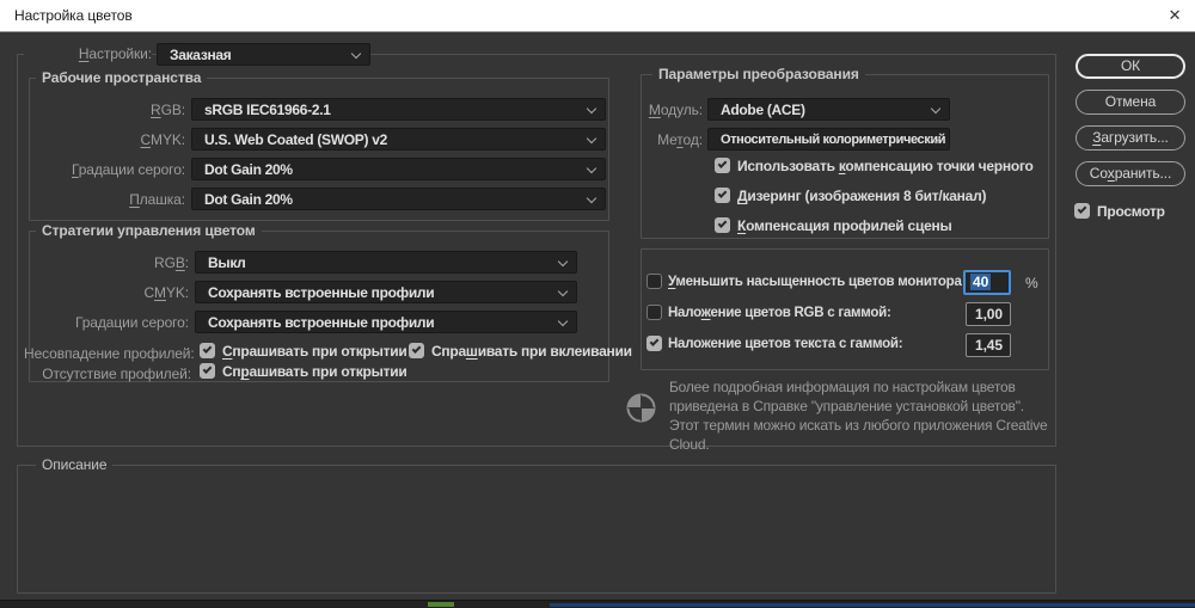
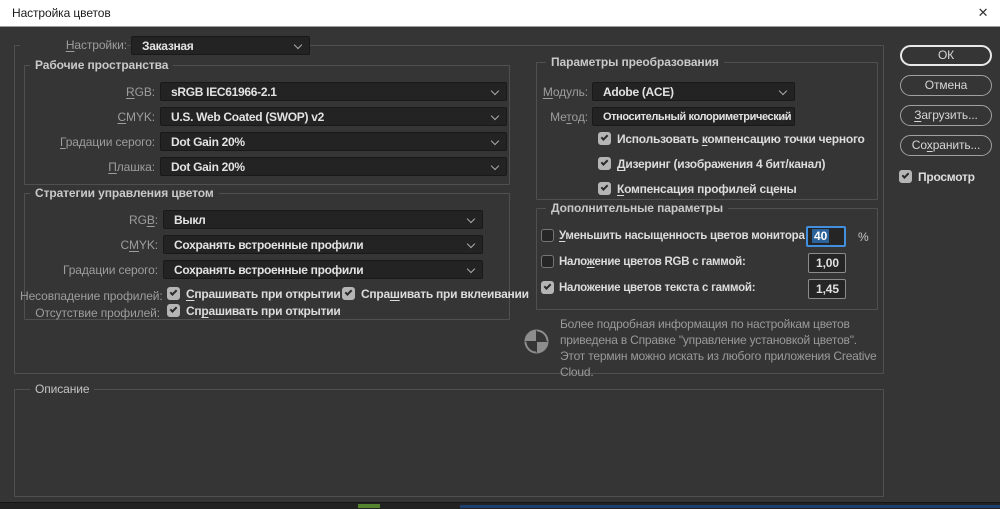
  Настройка цветов
  ✕
  Настройки:
  Заказная
  Рабочие пространства
  RGB:
  sRGB IEC61966-2.1
  CMYK:
  U.S. Web Coated (SWOP) v2
  Градации серого:
  Dot Gain 20%
  Плашка:
  Dot Gain 20%
  Стратегии управления цветом
  RGB:
  Выкл
  CMYK:
  Сохранять встроенные профили
  Градации серого:
  Сохранять встроенные профили
  Несовпадение профилей:
  Спрашивать при открытии
  Спрашивать при вклеивании
  Отсутствие профилей:
  Спрашивать при открытии
  Параметры преобразования
  Модуль:
  Adobe (ACE)
  Метод:
  Относительный колориметрический
  Использовать компенсацию точки черного
- Дизеринг (изображения 8 бит/канал)
+ Дизеринг (изображения 4 бит/канал)
  Компенсация профилей сцены
+ Дополнительные параметры
  Уменьшить насыщенность цветов монитора
  40
  %
  Наложение цветов RGB с гаммой:
  1,00
  Наложение цветов текста с гаммой:
  1,45
  Более подробная информация по настройкам цветов приведена в Справке "управление установкой цветов". Этот термин можно искать из любого приложения Creative Cloud.
  Описание
  ОК
  Отмена
  Загрузить...
  Сохранить...
  Просмотр
